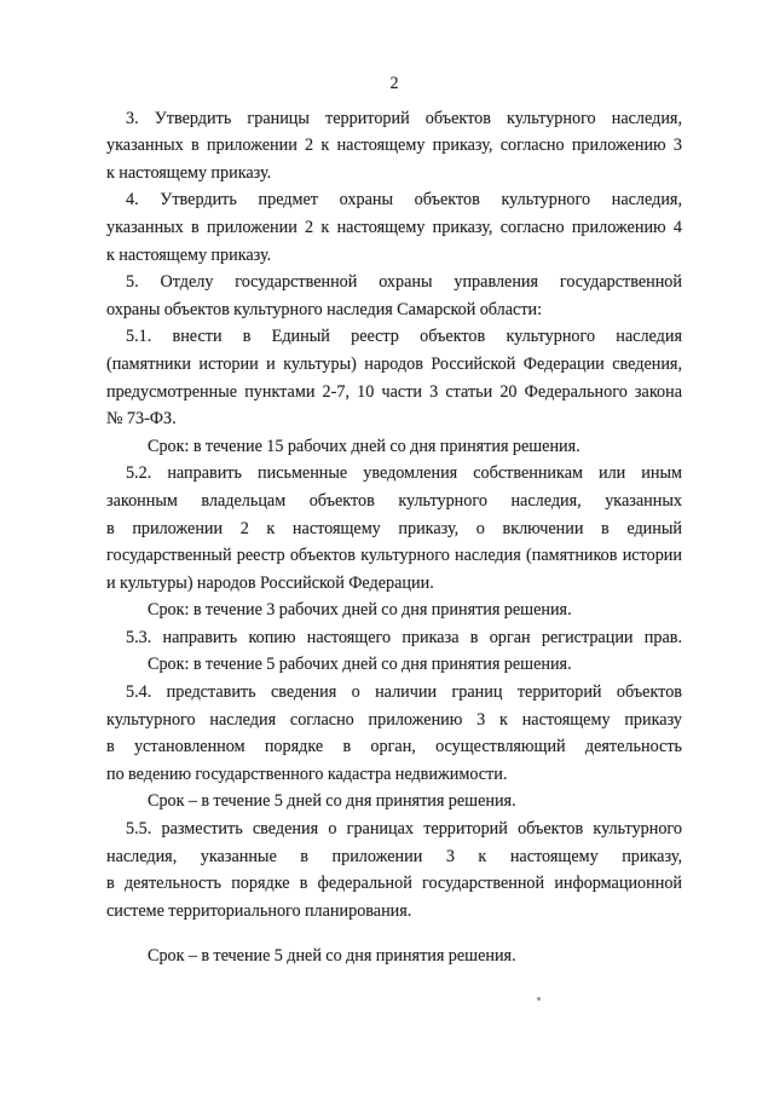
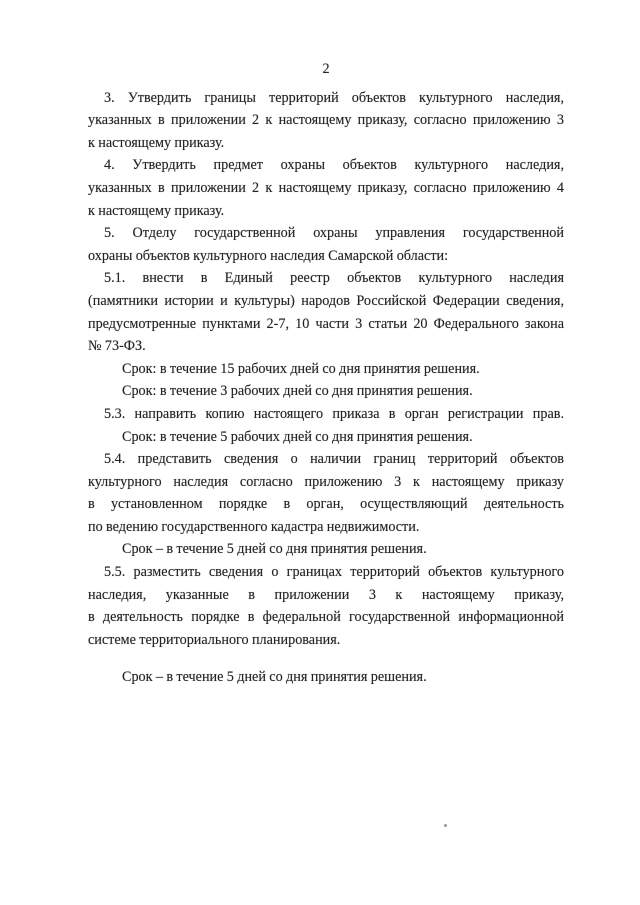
  2
  3. Утвердить границы территорий объектов культурного наследия,
  указанных в приложении 2 к настоящему приказу, согласно приложению 3
  к настоящему приказу.
  4. Утвердить предмет охраны объектов культурного наследия,
  указанных в приложении 2 к настоящему приказу, согласно приложению 4
  к настоящему приказу.
  5. Отделу государственной охраны управления государственной
  охраны объектов культурного наследия Самарской области:
  5.1. внести в Единый реестр объектов культурного наследия
  (памятники истории и культуры) народов Российской Федерации сведения,
  предусмотренные пунктами 2-7, 10 части 3 статьи 20 Федерального закона
  № 73-ФЗ.
  Срок: в течение 15 рабочих дней со дня принятия решения.
- 5.2. направить письменные уведомления собственникам или иным
- законным владельцам объектов культурного наследия, указанных
- в приложении 2 к настоящему приказу, о включении в единый
- государственный реестр объектов культурного наследия (памятников истории
- и культуры) народов Российской Федерации.
  Срок: в течение 3 рабочих дней со дня принятия решения.
  5.3. направить копию настоящего приказа в орган регистрации прав.
  Срок: в течение 5 рабочих дней со дня принятия решения.
  5.4. представить сведения о наличии границ территорий объектов
  культурного наследия согласно приложению 3 к настоящему приказу
  в установленном порядке в орган, осуществляющий деятельность
  по ведению государственного кадастра недвижимости.
  Срок – в течение 5 дней со дня принятия решения.
  5.5. разместить сведения о границах территорий объектов культурного
  наследия, указанные в приложении 3 к настоящему приказу,
  в деятельность порядке в федеральной государственной информационной
  системе территориального планирования.
  Срок – в течение 5 дней со дня принятия решения.
